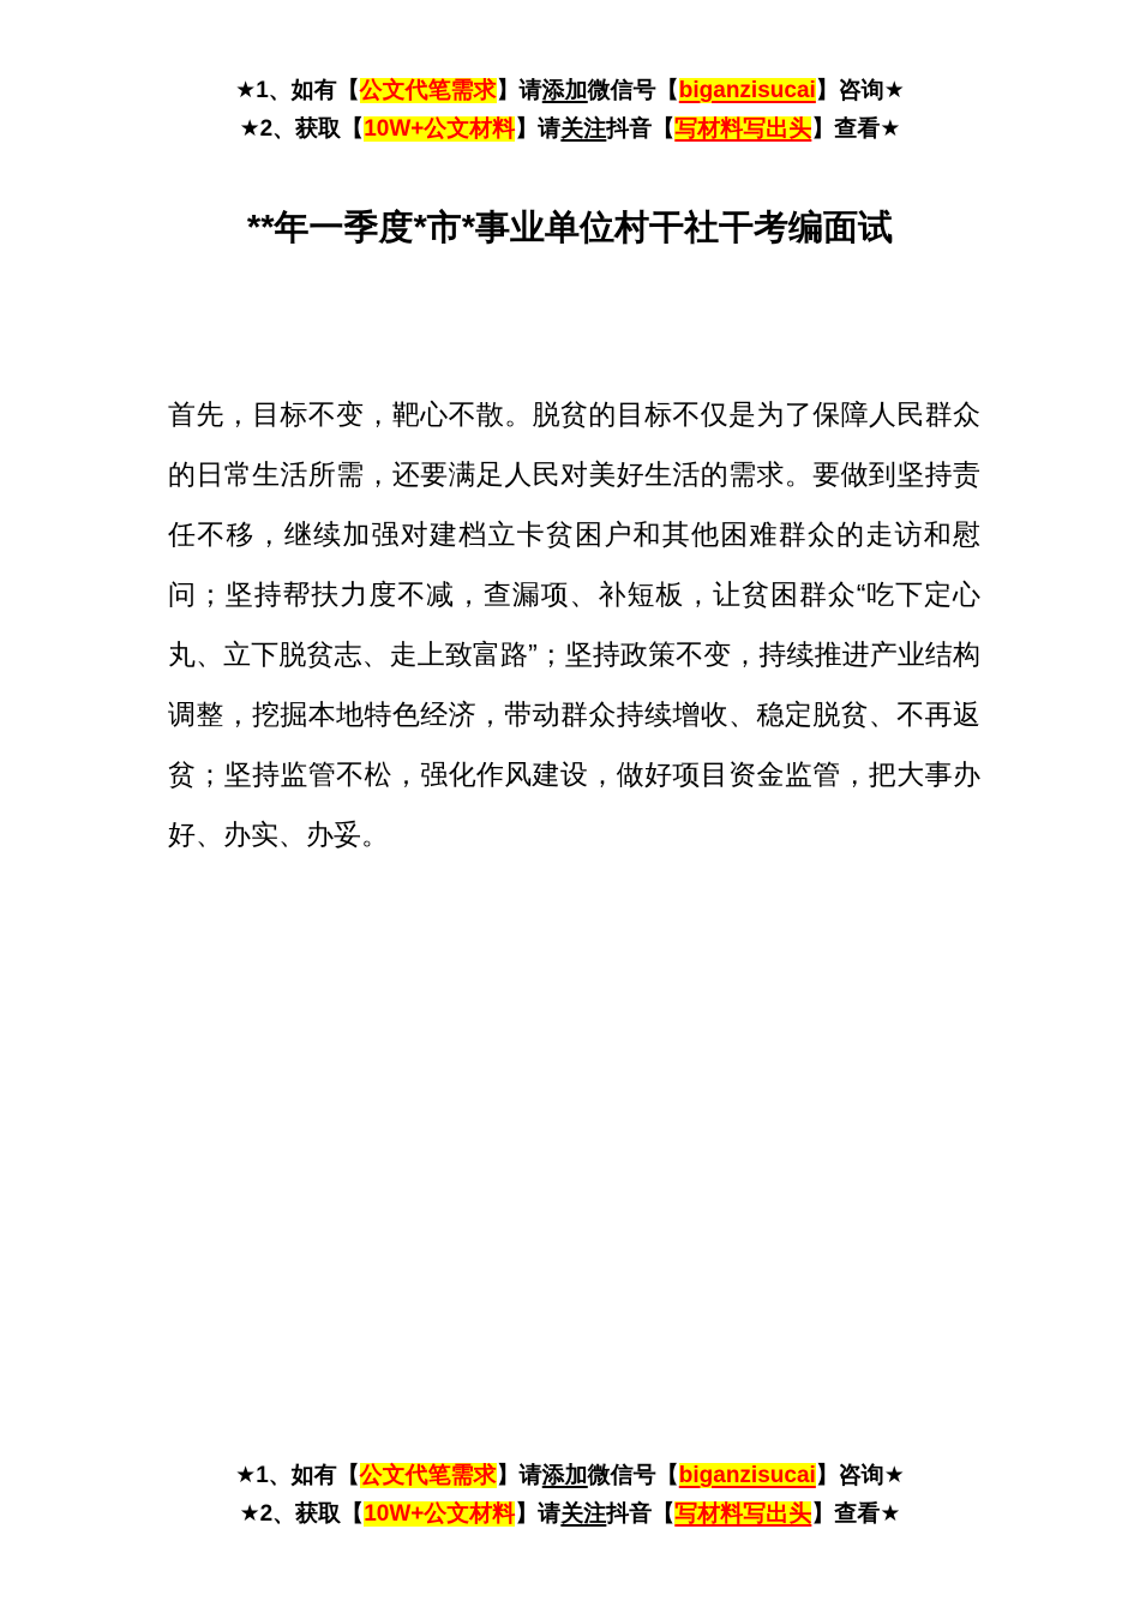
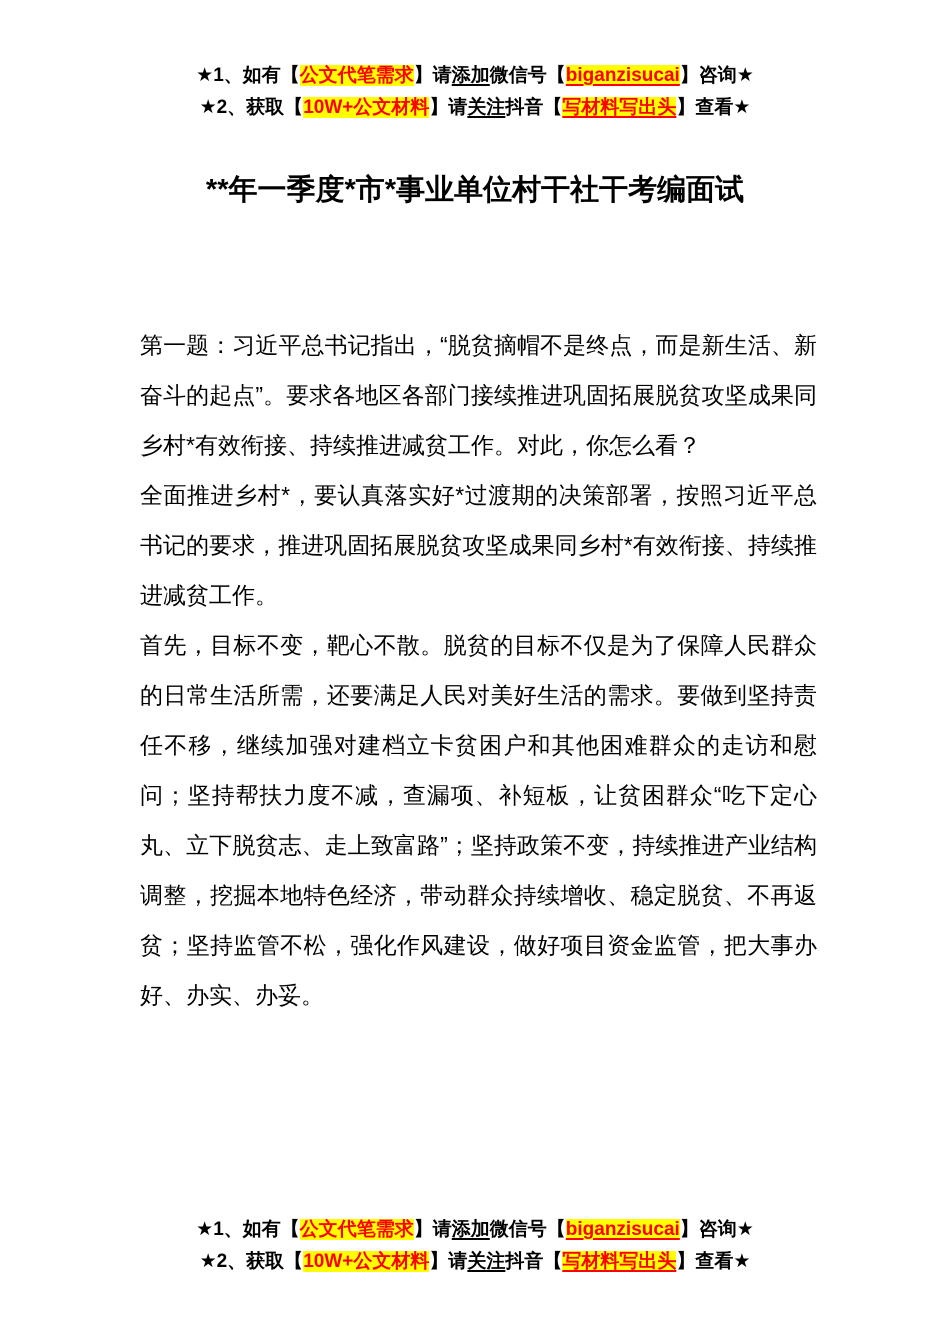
  ★1、如有【公文代笔需求】请添加微信号【biganzisucai】咨询★
  ★2、获取【10W+公文材料】请关注抖音【写材料写出头】查看★
  **年一季度*市*事业单位村干社干考编面试
+ 第一题：习近平总书记指出，“脱贫摘帽不是终点，而是新生活、新奋斗的起点”。要求各地区各部门接续推进巩固拓展脱贫攻坚成果同乡村*有效衔接、持续推进减贫工作。对此，你怎么看？
+ 全面推进乡村*，要认真落实好*过渡期的决策部署，按照习近平总书记的要求，推进巩固拓展脱贫攻坚成果同乡村*有效衔接、持续推进减贫工作。
  首先，目标不变，靶心不散。脱贫的目标不仅是为了保障人民群众的日常生活所需，还要满足人民对美好生活的需求。要做到坚持责任不移，继续加强对建档立卡贫困户和其他困难群众的走访和慰问；坚持帮扶力度不减，查漏项、补短板，让贫困群众“吃下定心丸、立下脱贫志、走上致富路”；坚持政策不变，持续推进产业结构调整，挖掘本地特色经济，带动群众持续增收、稳定脱贫、不再返贫；坚持监管不松，强化作风建设，做好项目资金监管，把大事办好、办实、办妥。
  ★1、如有【公文代笔需求】请添加微信号【biganzisucai】咨询★
  ★2、获取【10W+公文材料】请关注抖音【写材料写出头】查看★
